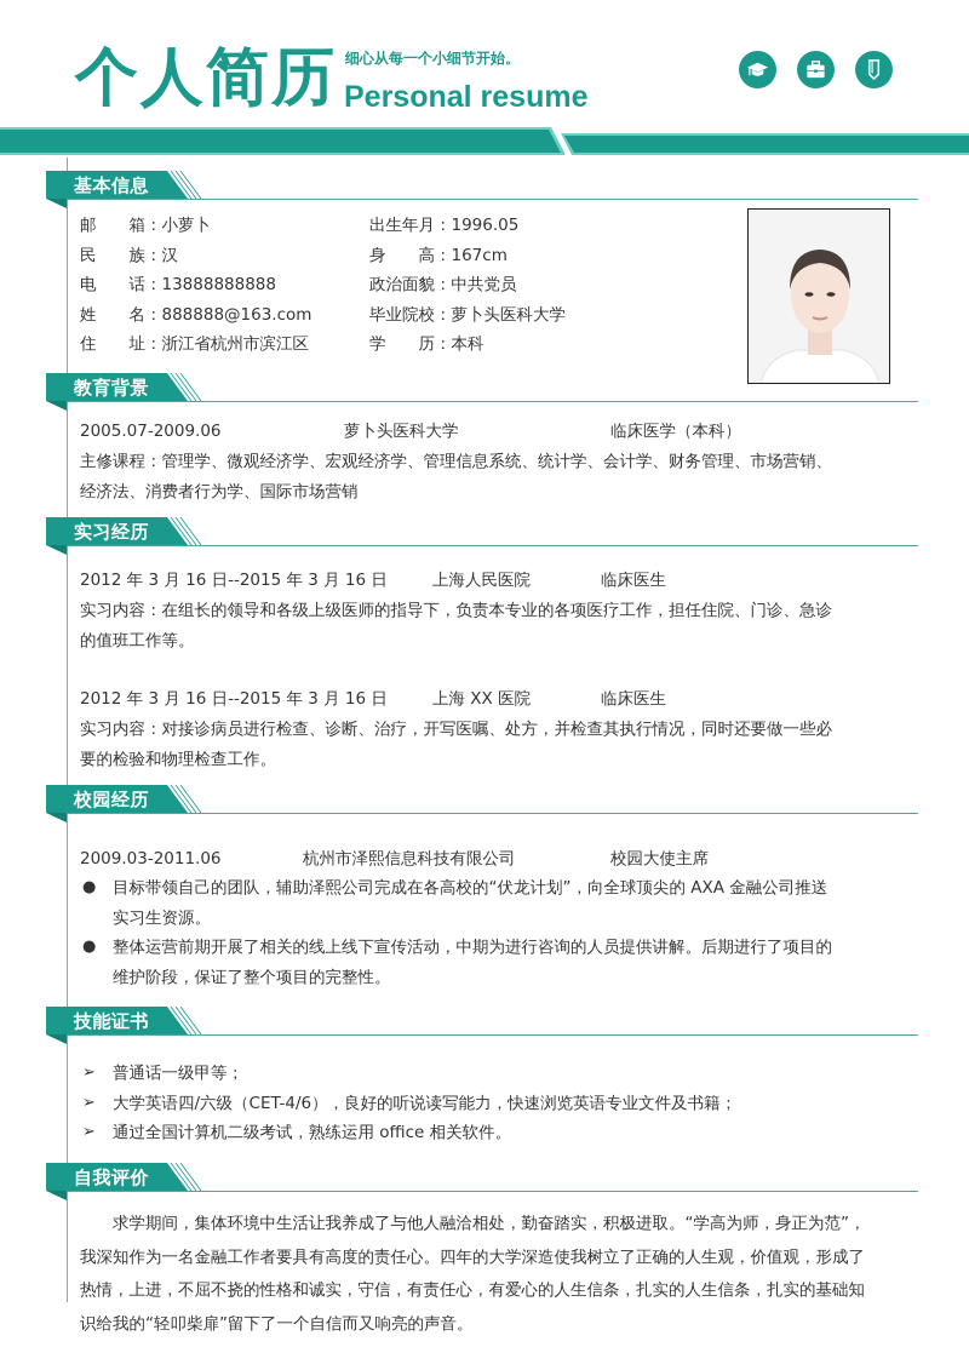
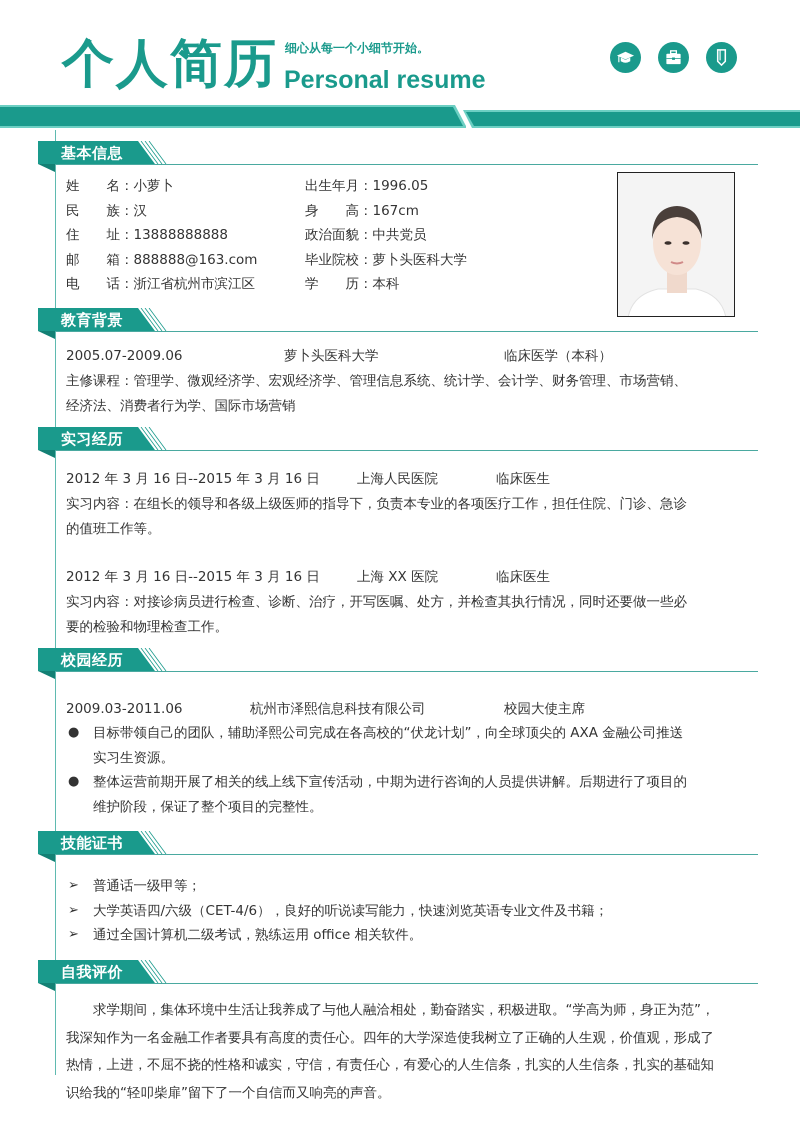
  个人简历
  细心从每一个小细节开始。
  Personal resume
  基本信息
- 邮 箱：小萝卜
+ 姓 名：小萝卜
  民 族：汉
- 电 话：13888888888
+ 住 址：13888888888
- 姓 名：888888@163.com
+ 邮 箱：888888@163.com
- 住 址：浙江省杭州市滨江区
+ 电 话：浙江省杭州市滨江区
  出生年月：1996.05
  身 高：167cm
  政治面貌：中共党员
  毕业院校：萝卜头医科大学
  学 历：本科
  教育背景
  2005.07-2009.06
  萝卜头医科大学
  临床医学（本科）
  主修课程：管理学、微观经济学、宏观经济学、管理信息系统、统计学、会计学、财务管理、市场营销、
  经济法、消费者行为学、国际市场营销
  实习经历
  2012 年 3 月 16 日--2015 年 3 月 16 日
  上海人民医院
  临床医生
  实习内容：在组长的领导和各级上级医师的指导下，负责本专业的各项医疗工作，担任住院、门诊、急诊
  的值班工作等。
  2012 年 3 月 16 日--2015 年 3 月 16 日
  上海 XX 医院
  临床医生
  实习内容：对接诊病员进行检查、诊断、治疗，开写医嘱、处方，并检查其执行情况，同时还要做一些必
  要的检验和物理检查工作。
  校园经历
  2009.03-2011.06
  杭州市泽熙信息科技有限公司
  校园大使主席
  ●
  目标带领自己的团队，辅助泽熙公司完成在各高校的“伏龙计划”，向全球顶尖的 AXA 金融公司推送
  实习生资源。
  ●
  整体运营前期开展了相关的线上线下宣传活动，中期为进行咨询的人员提供讲解。后期进行了项目的
  维护阶段，保证了整个项目的完整性。
  技能证书
  ➢
  普通话一级甲等；
  ➢
  大学英语四/六级（CET-4/6），良好的听说读写能力，快速浏览英语专业文件及书籍；
  ➢
  通过全国计算机二级考试，熟练运用 office 相关软件。
  自我评价
  求学期间，集体环境中生活让我养成了与他人融洽相处，勤奋踏实，积极进取。“学高为师，身正为范”，我深知作为一名金融工作者要具有高度的责任心。四年的大学深造使我树立了正确的人生观，价值观，形成了热情，上进，不屈不挠的性格和诚实，守信，有责任心，有爱心的人生信条，扎实的人生信条，扎实的基础知识给我的“轻叩柴扉”留下了一个自信而又响亮的声音。
